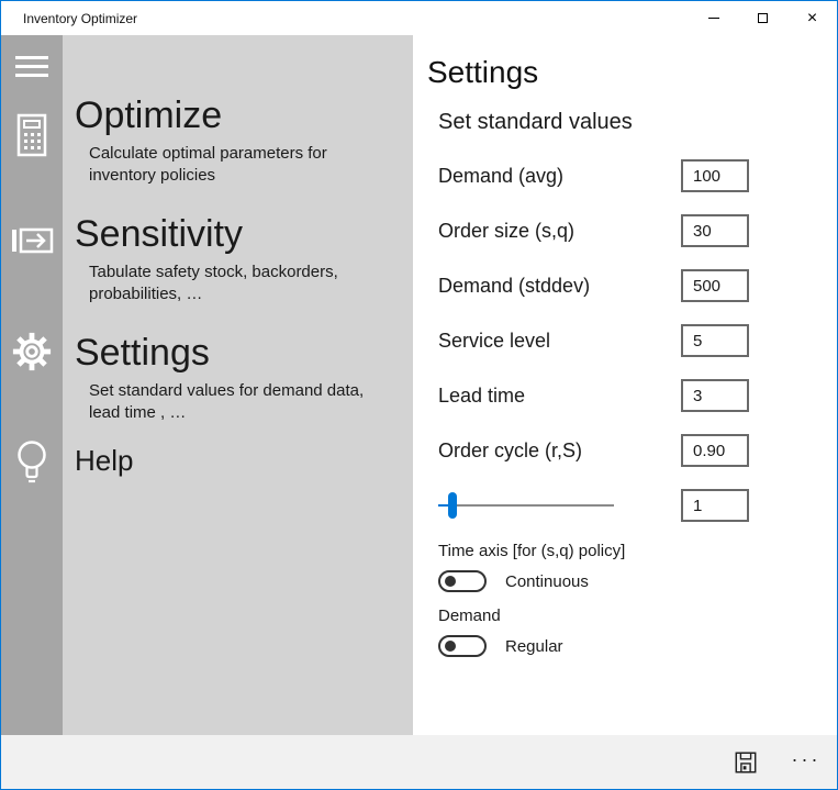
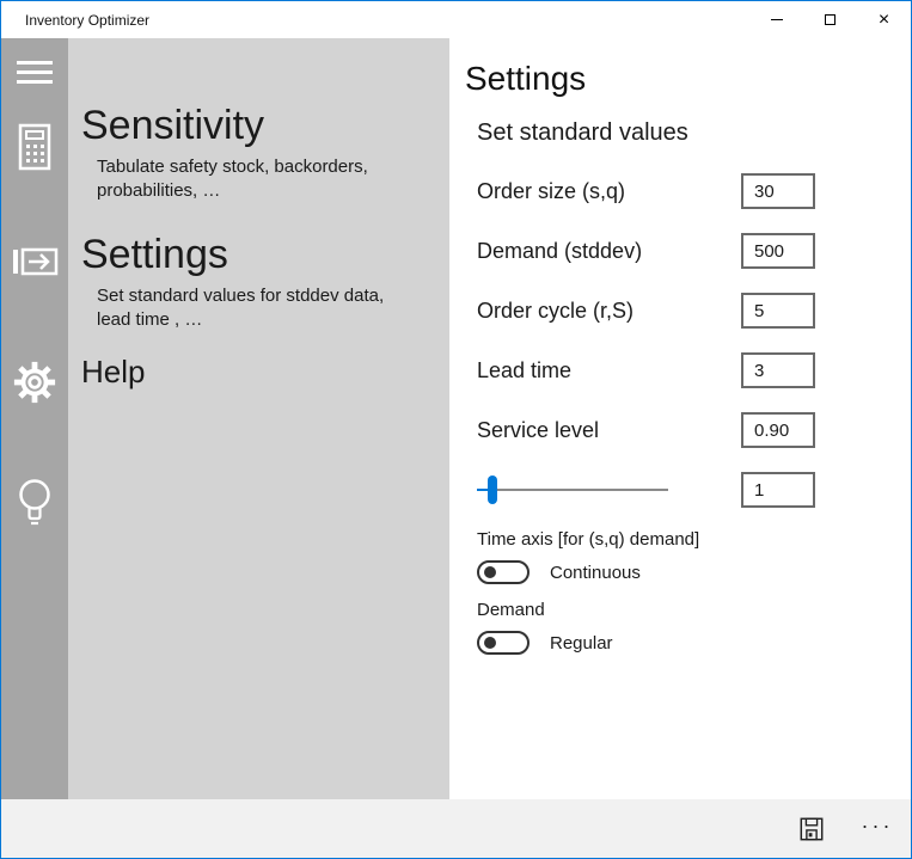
  Inventory Optimizer
  ×
- Optimize
- Calculate optimal parameters for inventory policies
  Sensitivity
  Tabulate safety stock, backorders, probabilities, …
  Settings
- Set standard values for demand data, lead time , …
+ Set standard values for stddev data, lead time , …
  Help
  Settings
  Set standard values
- Demand (avg)
- 100
  Order size (s,q)
  30
  Demand (stddev)
  500
- Service level
+ Order cycle (r,S)
  5
  Lead time
  3
- Order cycle (r,S)
+ Service level
  0.90
  1
- Time axis [for (s,q) policy]
+ Time axis [for (s,q) demand]
  Continuous
  Demand
  Regular
  ···
